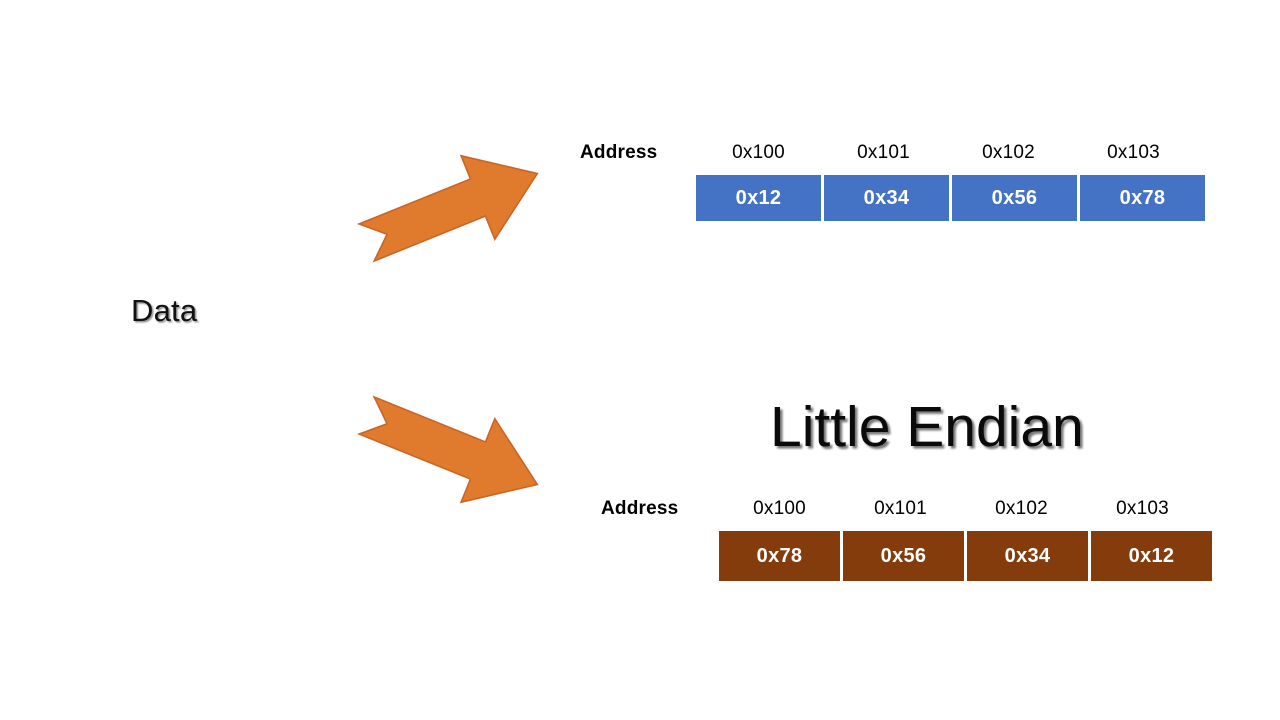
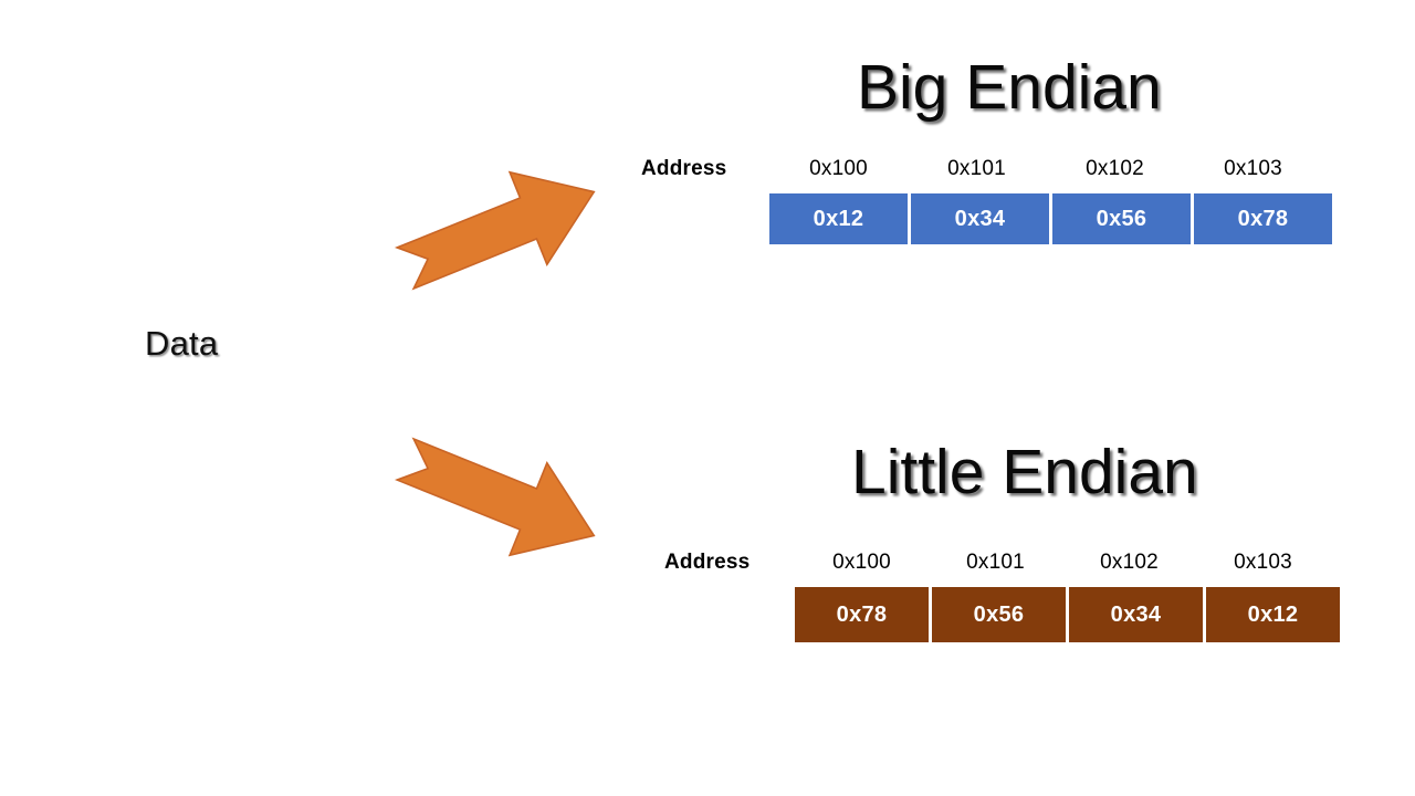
  Data
+ Big Endian
  Address
  0x100
  0x101
  0x102
  0x103
  0x12
  0x34
  0x56
  0x78
  Little Endian
  Address
  0x100
  0x101
  0x102
  0x103
  0x78
  0x56
  0x34
  0x12
